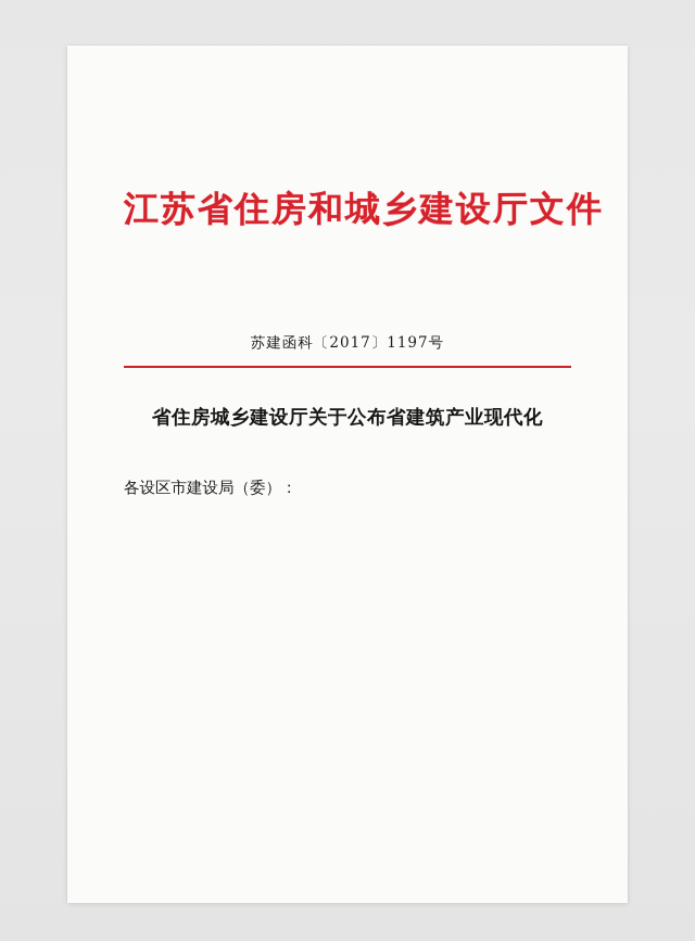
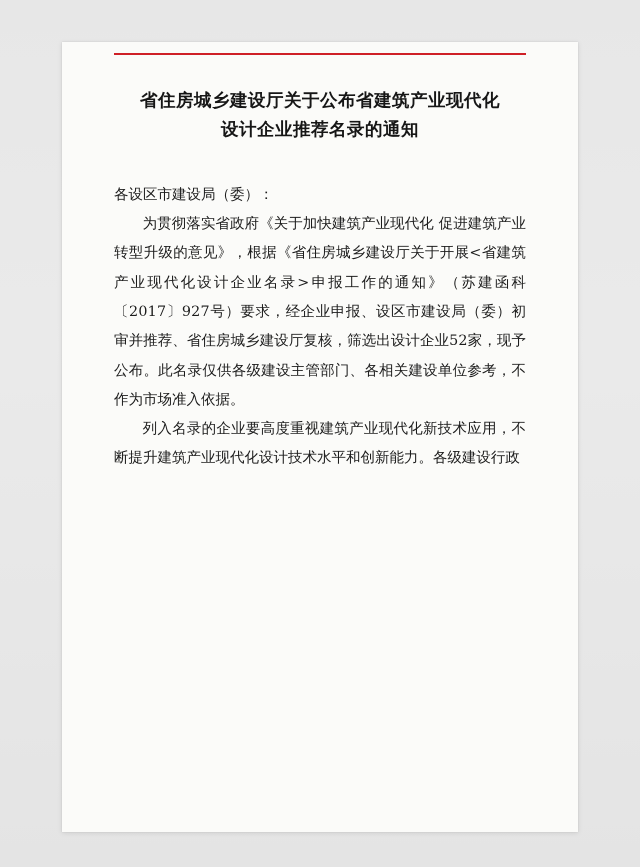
- 江苏省住房和城乡建设厅文件
- 苏建函科〔2017〕1197号
  省住房城乡建设厅关于公布省建筑产业现代化
+ 设计企业推荐名录的通知
  各设区市建设局（委）：
+ 为贯彻落实省政府《关于加快建筑产业现代化 促进建筑产业转型升级的意见》，根据《省住房城乡建设厅关于开展<省建筑产业现代化设计企业名录>申报工作的通知》（苏建函科〔2017〕927号）要求，经企业申报、设区市建设局（委）初审并推荐、省住房城乡建设厅复核，筛选出设计企业52家，现予公布。此名录仅供各级建设主管部门、各相关建设单位参考，不作为市场准入依据。
+ 列入名录的企业要高度重视建筑产业现代化新技术应用，不断提升建筑产业现代化设计技术水平和创新能力。各级建设行政
